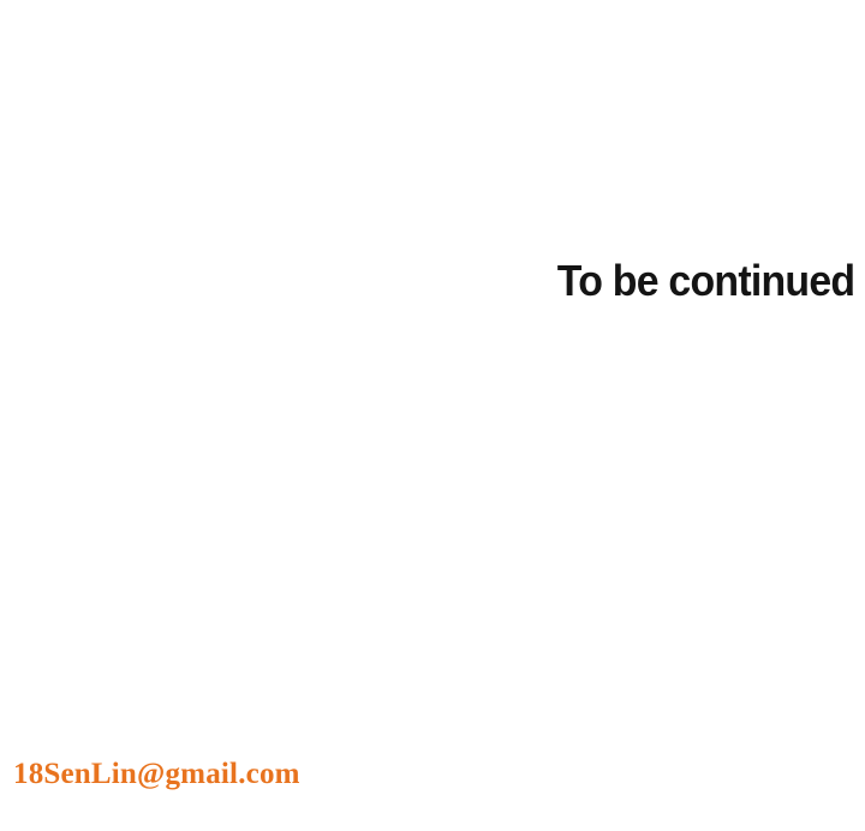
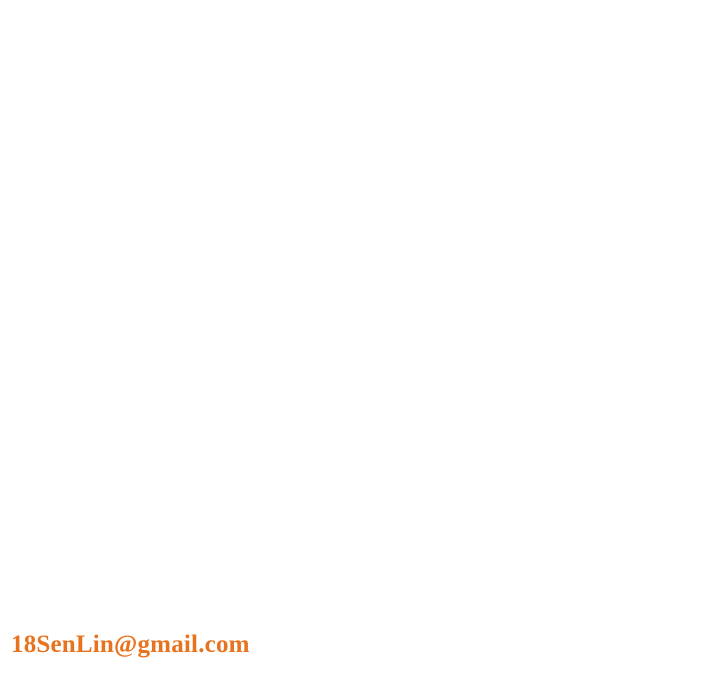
- To be continued
  18SenLin@gmail.com
